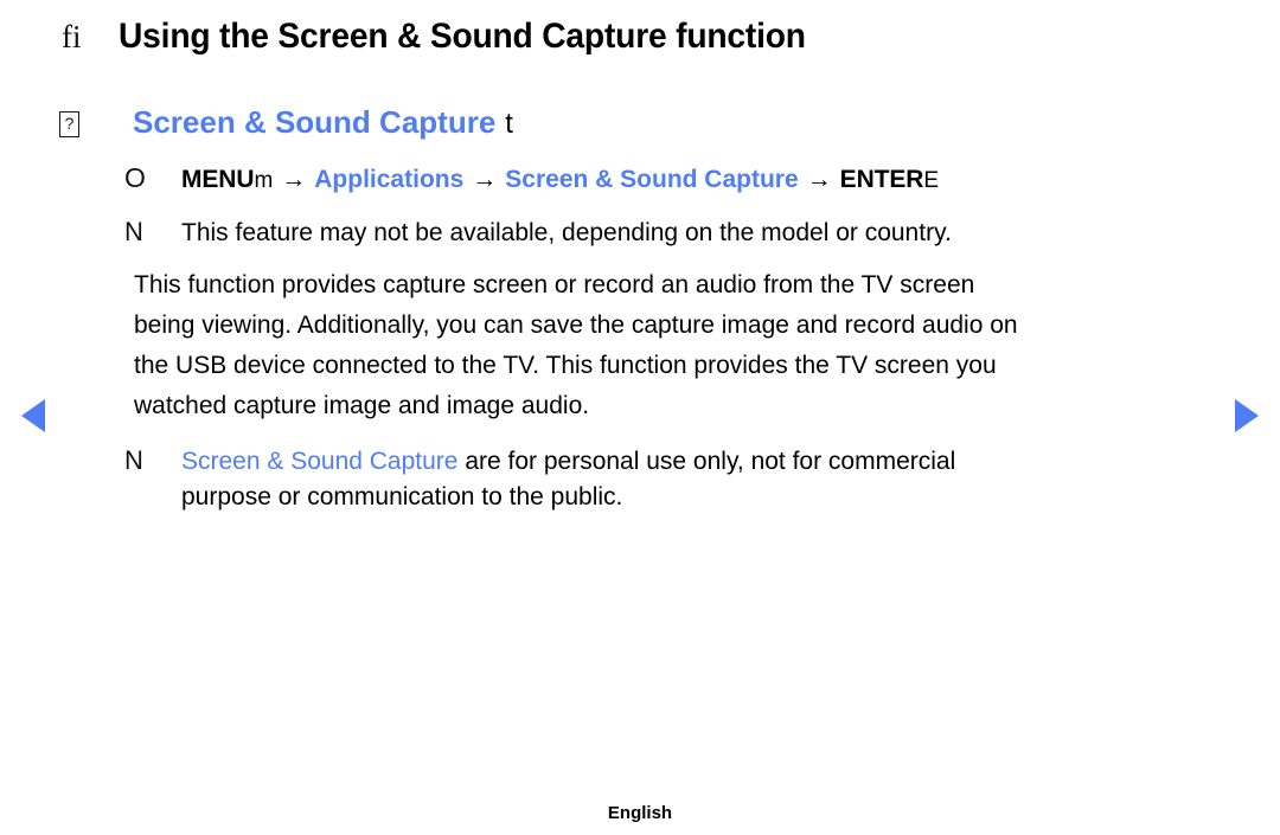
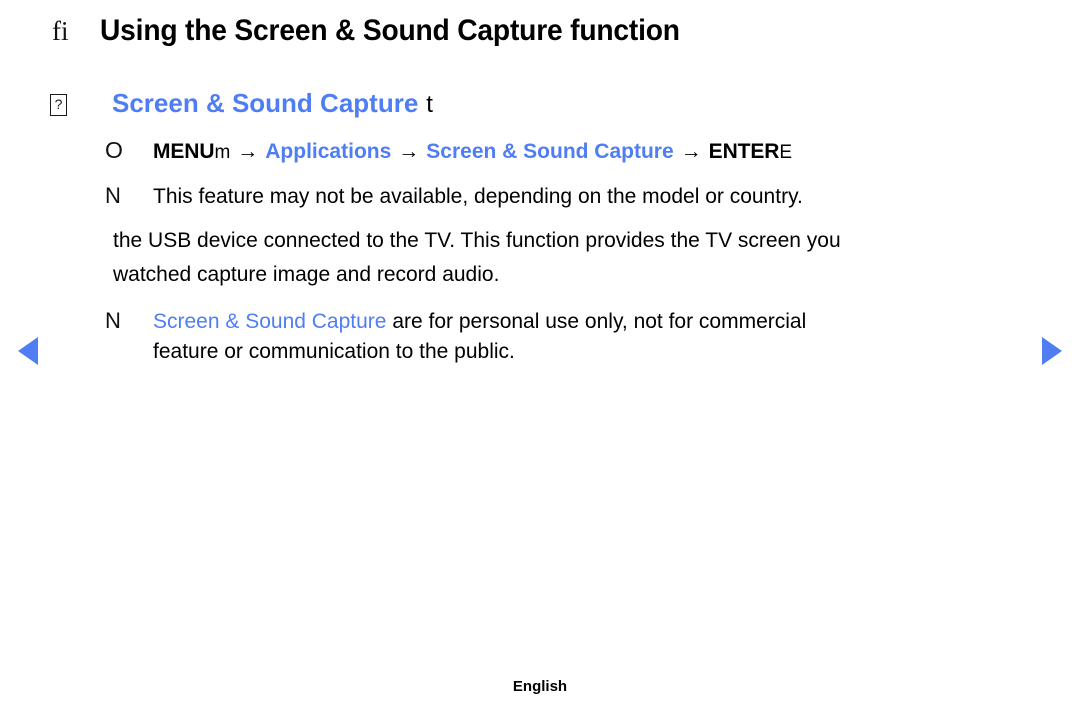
  fi
  Using the Screen & Sound Capture function
  ?
  Screen & Sound Capture
  t
  O
  MENUm → Applications → Screen & Sound Capture → ENTERE
  N
  This feature may not be available, depending on the model or country.
- This function provides capture screen or record an audio from the TV screen
- being viewing. Additionally, you can save the capture image and record audio on
  the USB device connected to the TV. This function provides the TV screen you
- watched capture image and image audio.
+ watched capture image and record audio.
  N
  Screen & Sound Capture are for personal use only, not for commercial
- purpose or communication to the public.
+ feature or communication to the public.
  English
